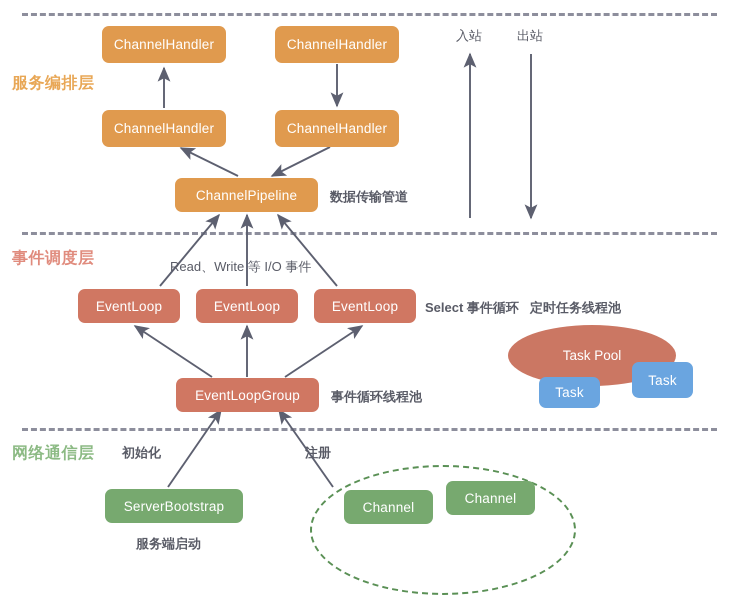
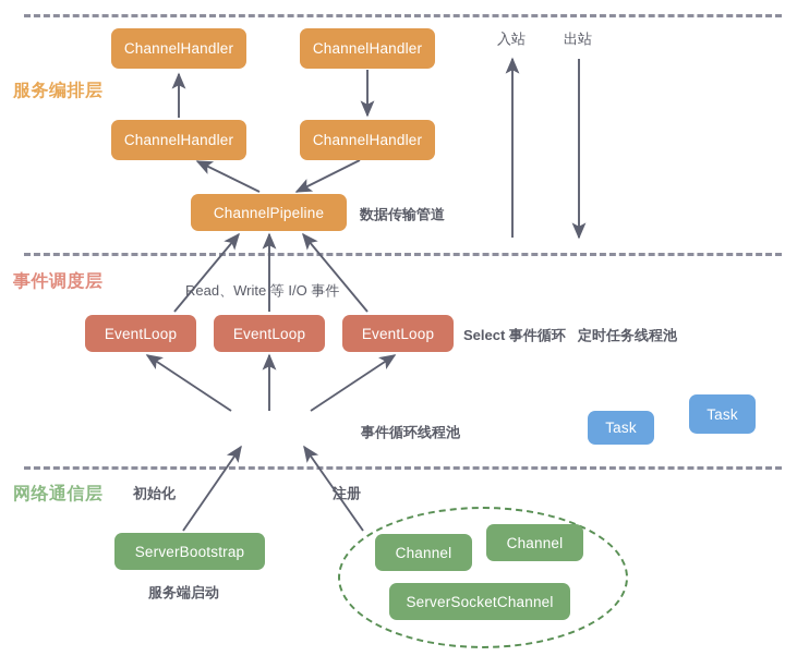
  服务编排层
  事件调度层
  网络通信层
  ChannelHandler
  ChannelHandler
  ChannelHandler
  ChannelHandler
  ChannelPipeline
  数据传输管道
  入站
  出站
  Read、Write 等 I/O 事件
  EventLoop
  EventLoop
  EventLoop
  Select 事件循环
  定时任务线程池
- EventLoopGroup
  事件循环线程池
- Task Pool
  Task
  Task
  初始化
  注册
  ServerBootstrap
  服务端启动
  Channel
  Channel
+ ServerSocketChannel
